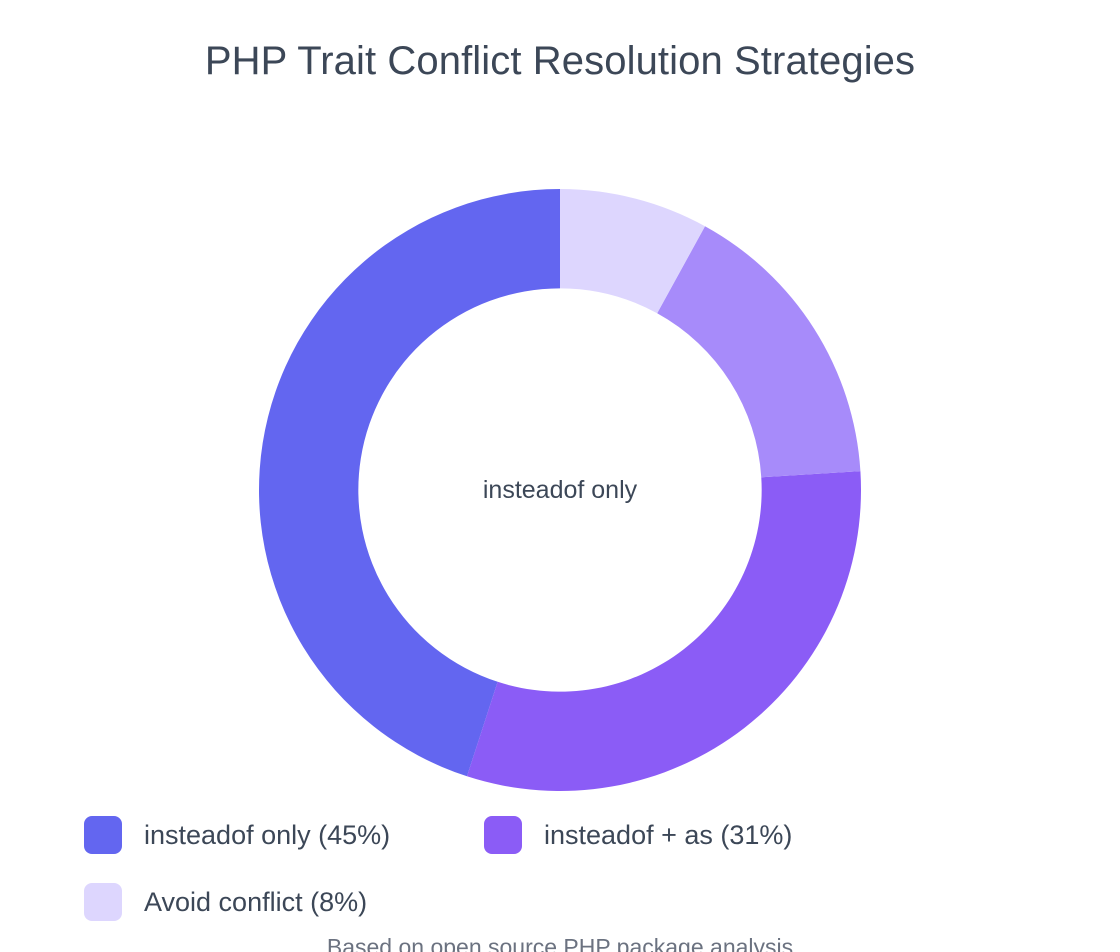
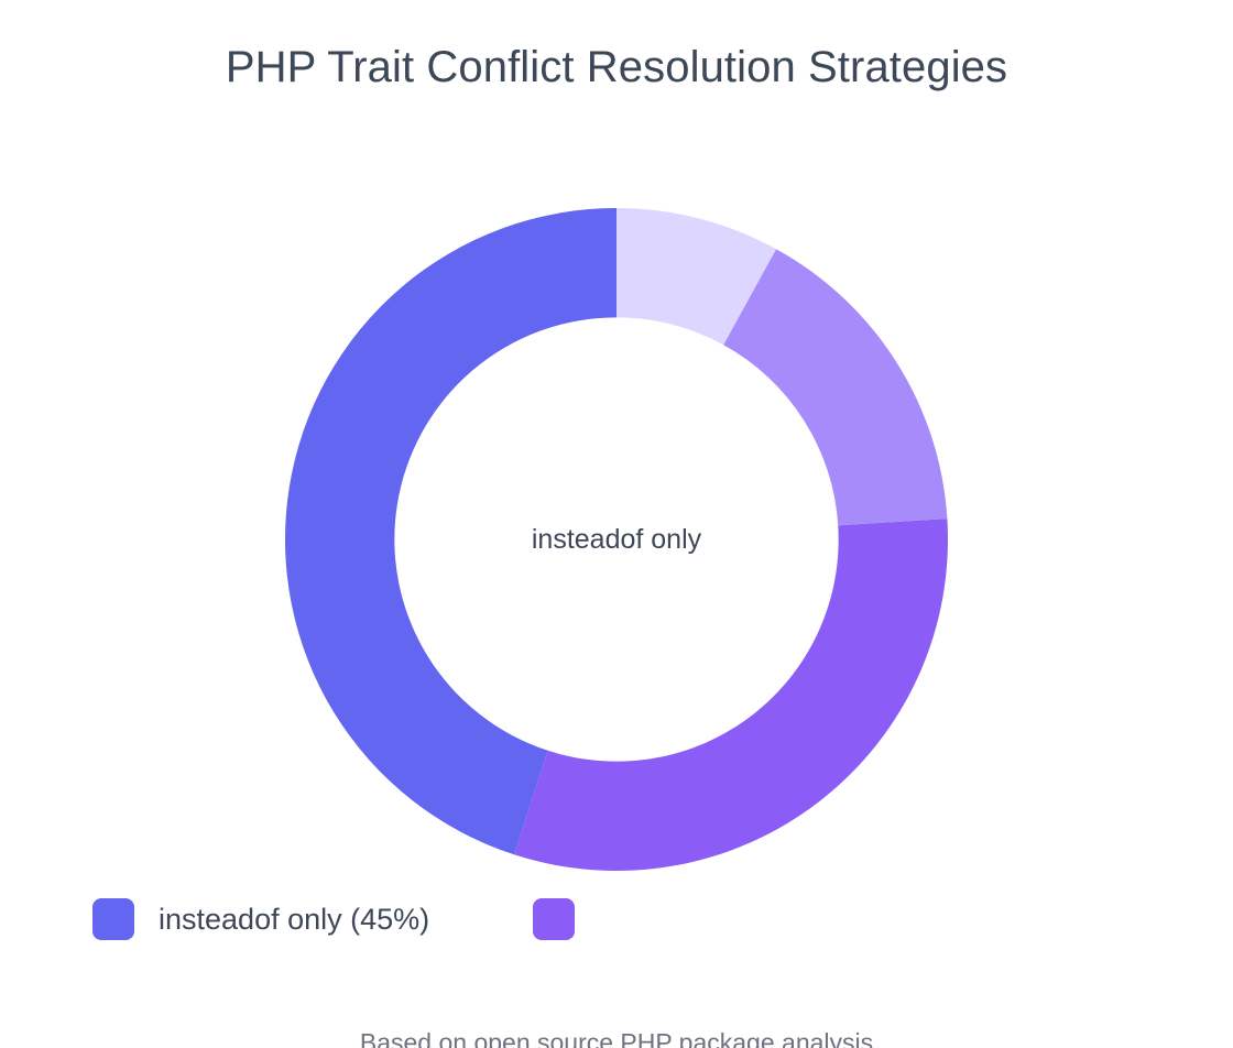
  PHP Trait Conflict Resolution Strategies
  insteadof only
  insteadof only (45%)
- insteadof + as (31%)
- Avoid conflict (8%)
  Based on open source PHP package analysis
